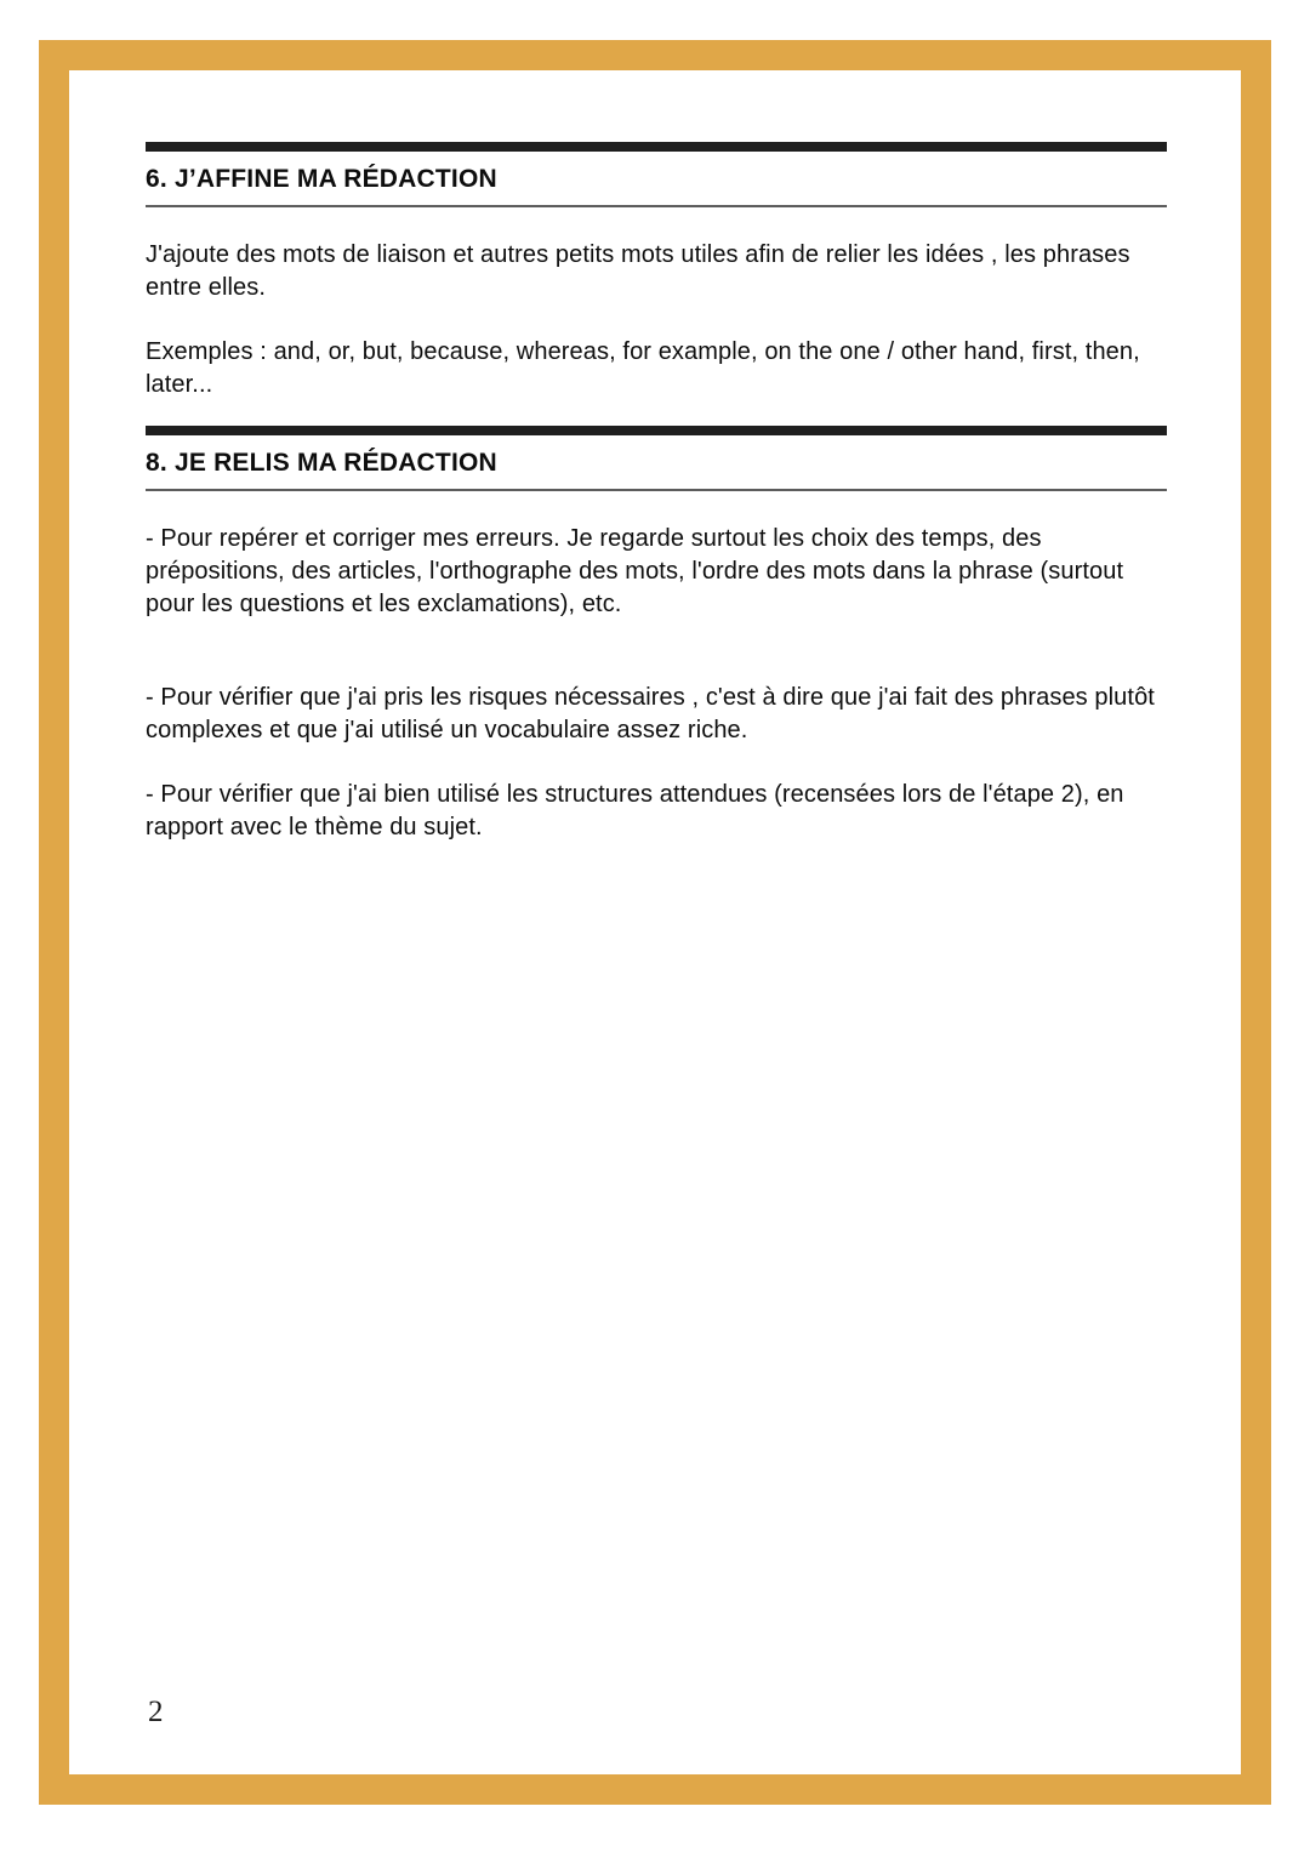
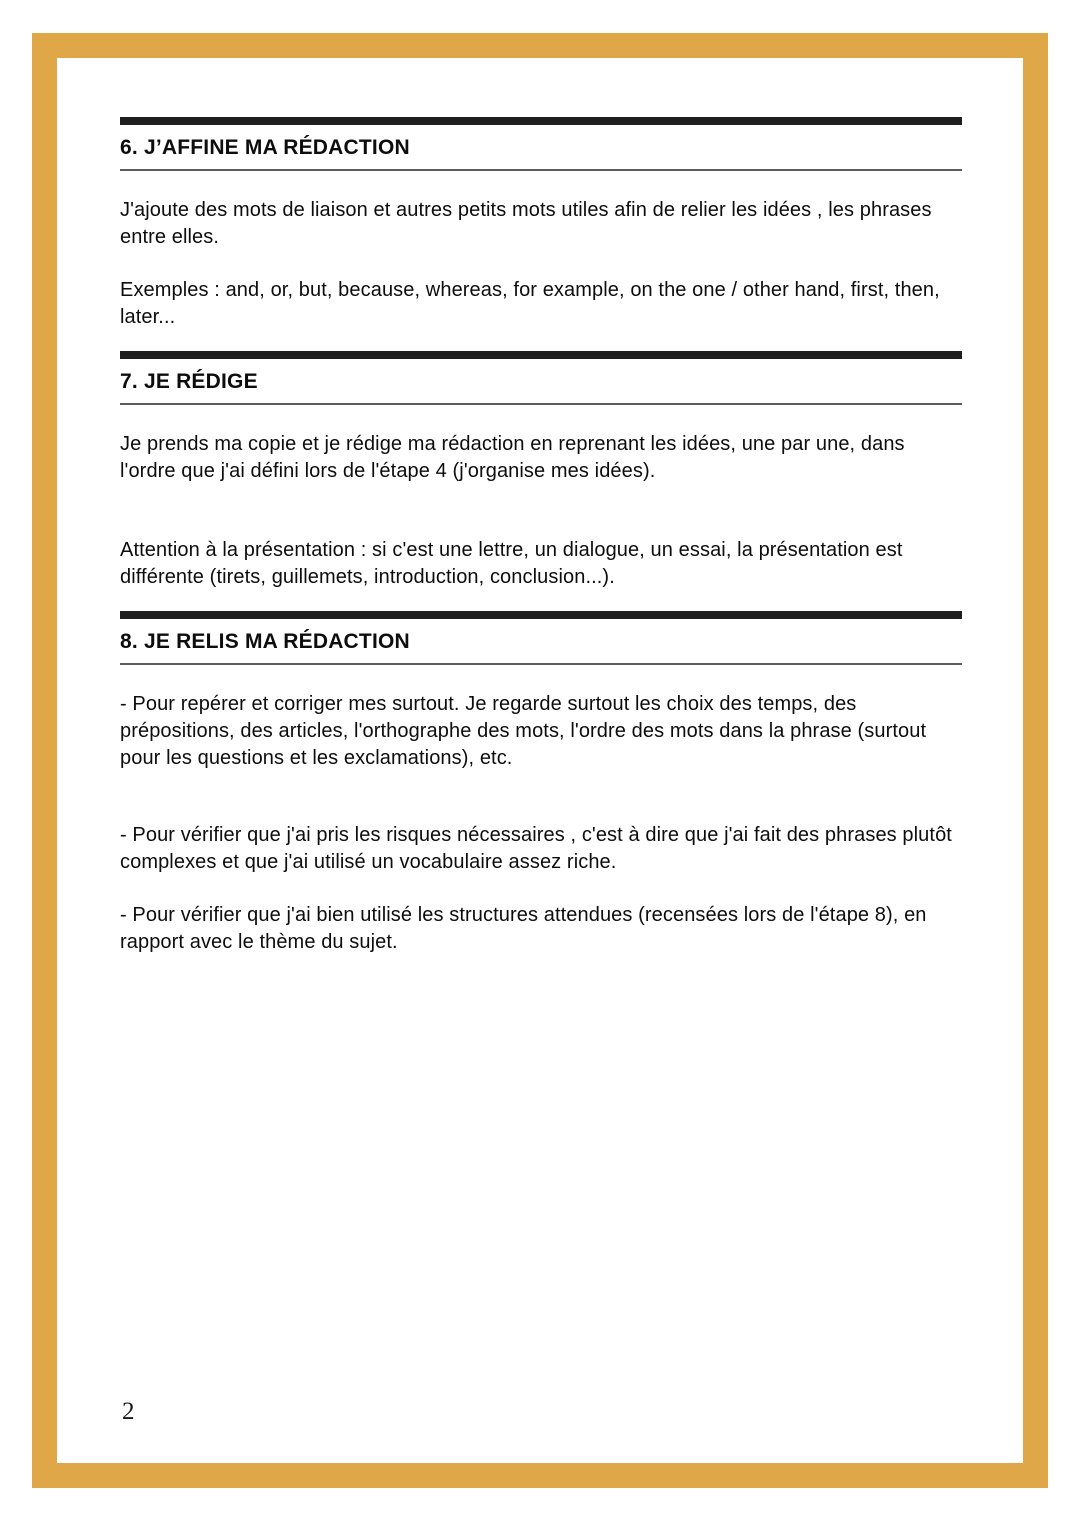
  6. J’AFFINE MA RÉDACTION
  J'ajoute des mots de liaison et autres petits mots utiles afin de relier les idées , les phrases entre elles.
  Exemples : and, or, but, because, whereas, for example, on the one / other hand, first, then, later...
+ 7. JE RÉDIGE
+ Je prends ma copie et je rédige ma rédaction en reprenant les idées, une par une, dans l'ordre que j'ai défini lors de l'étape 4 (j'organise mes idées).
+ Attention à la présentation : si c'est une lettre, un dialogue, un essai, la présentation est différente (tirets, guillemets, introduction, conclusion...).
  8. JE RELIS MA RÉDACTION
- - Pour repérer et corriger mes erreurs. Je regarde surtout les choix des temps, des prépositions, des articles, l'orthographe des mots, l'ordre des mots dans la phrase (surtout pour les questions et les exclamations), etc.
+ - Pour repérer et corriger mes surtout. Je regarde surtout les choix des temps, des prépositions, des articles, l'orthographe des mots, l'ordre des mots dans la phrase (surtout pour les questions et les exclamations), etc.
  - Pour vérifier que j'ai pris les risques nécessaires , c'est à dire que j'ai fait des phrases plutôt complexes et que j'ai utilisé un vocabulaire assez riche.
- - Pour vérifier que j'ai bien utilisé les structures attendues (recensées lors de l'étape 2), en rapport avec le thème du sujet.
+ - Pour vérifier que j'ai bien utilisé les structures attendues (recensées lors de l'étape 8), en rapport avec le thème du sujet.
  2
